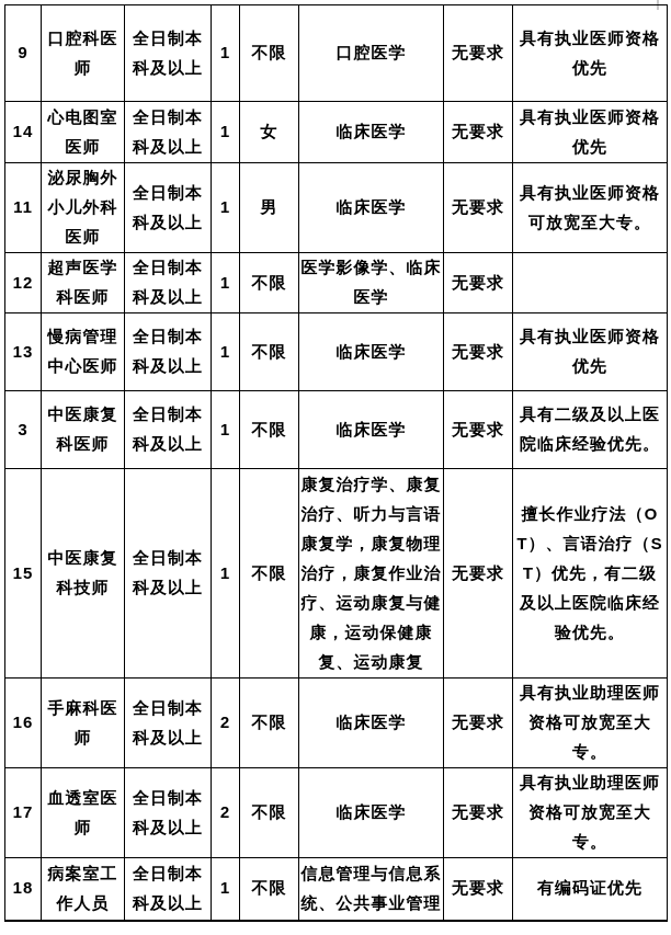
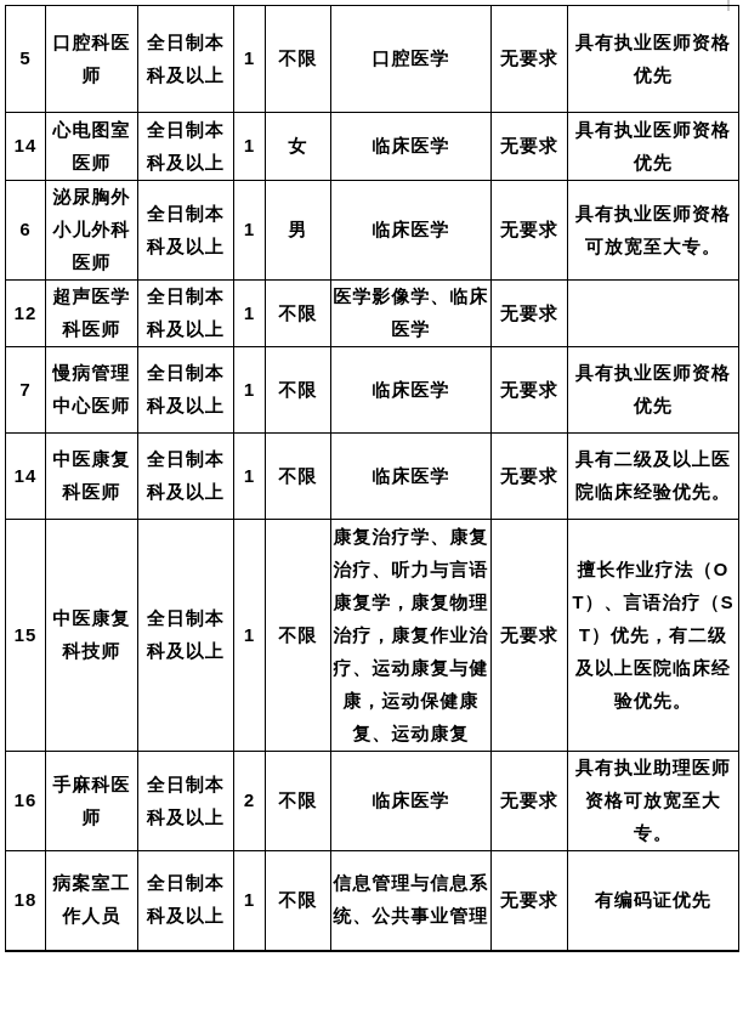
- 9	口腔科医师	全日制本科及以上	1	不限	口腔医学	无要求	具有执业医师资格优先
+ 5	口腔科医师	全日制本科及以上	1	不限	口腔医学	无要求	具有执业医师资格优先
  14	心电图室医师	全日制本科及以上	1	女	临床医学	无要求	具有执业医师资格优先
- 11	泌尿胸外小儿外科医师	全日制本科及以上	1	男	临床医学	无要求	具有执业医师资格可放宽至大专。
+ 6	泌尿胸外小儿外科医师	全日制本科及以上	1	男	临床医学	无要求	具有执业医师资格可放宽至大专。
  12	超声医学科医师	全日制本科及以上	1	不限	医学影像学、临床医学	无要求
- 13	慢病管理中心医师	全日制本科及以上	1	不限	临床医学	无要求	具有执业医师资格优先
+ 7	慢病管理中心医师	全日制本科及以上	1	不限	临床医学	无要求	具有执业医师资格优先
- 3	中医康复科医师	全日制本科及以上	1	不限	临床医学	无要求	具有二级及以上医院临床经验优先。
+ 14	中医康复科医师	全日制本科及以上	1	不限	临床医学	无要求	具有二级及以上医院临床经验优先。
  15	中医康复科技师	全日制本科及以上	1	不限	康复治疗学、康复治疗、听力与言语康复学，康复物理治疗，康复作业治疗、运动康复与健康，运动保健康复、运动康复	无要求	擅长作业疗法（OT）、言语治疗（ST）优先，有二级及以上医院临床经验优先。
  16	手麻科医师	全日制本科及以上	2	不限	临床医学	无要求	具有执业助理医师资格可放宽至大专。
- 17	血透室医师	全日制本科及以上	2	不限	临床医学	无要求	具有执业助理医师资格可放宽至大专。
  18	病案室工作人员	全日制本科及以上	1	不限	信息管理与信息系统、公共事业管理	无要求	有编码证优先
